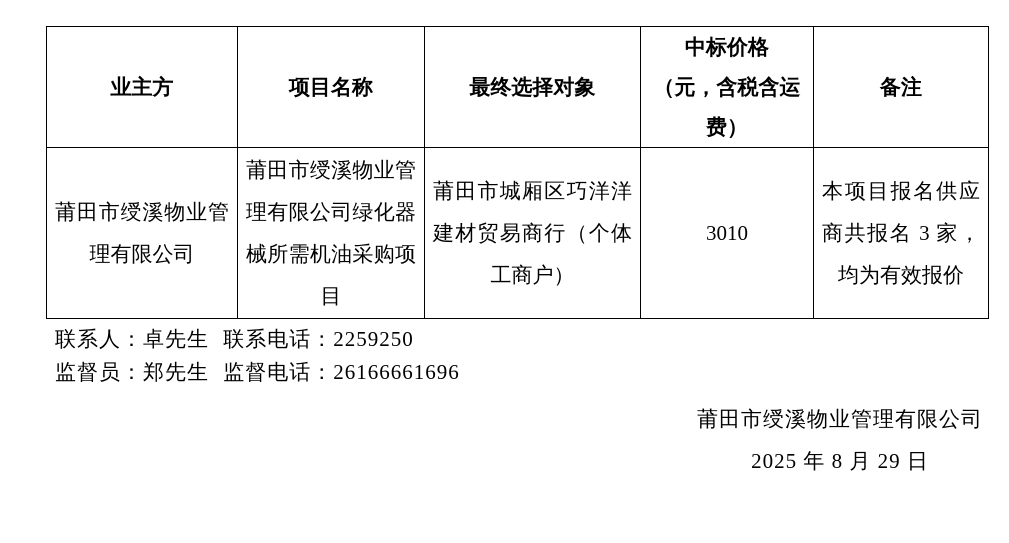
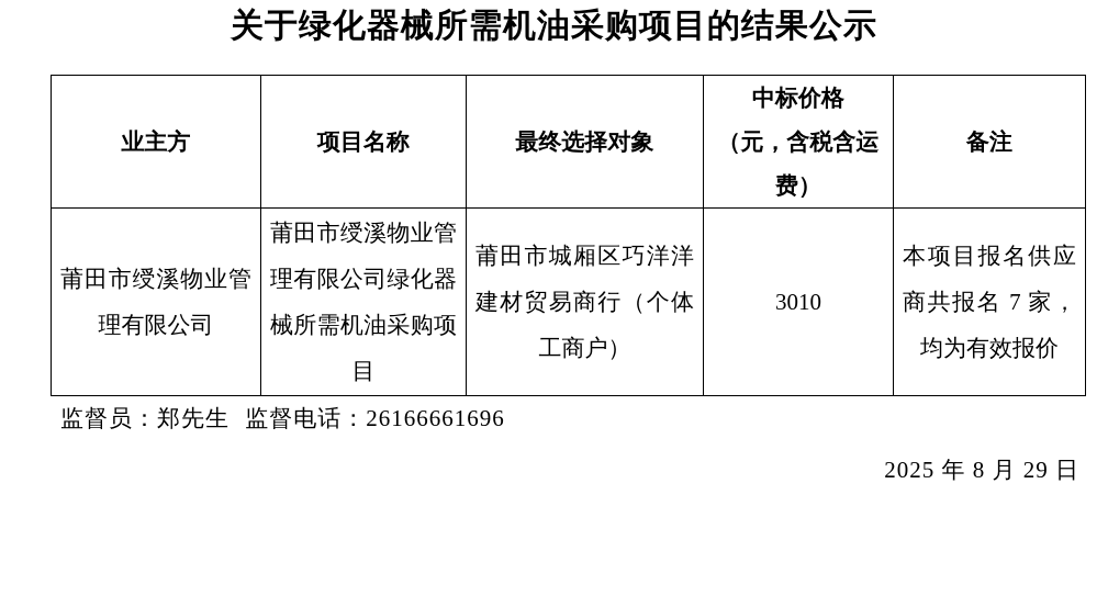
+ 关于绿化器械所需机油采购项目的结果公示
  业主方	项目名称	最终选择对象	中标价格 （元，含税含运费）	备注
- 莆田市绶溪物业管理有限公司	莆田市绶溪物业管理有限公司绿化器械所需机油采购项目	莆田市城厢区巧洋洋建材贸易商行（个体工商户）	3010	本项目报名供应商共报名 3 家，均为有效报价
+ 莆田市绶溪物业管理有限公司	莆田市绶溪物业管理有限公司绿化器械所需机油采购项目	莆田市城厢区巧洋洋建材贸易商行（个体工商户）	3010	本项目报名供应商共报名 7 家，均为有效报价
- 联系人：卓先生 联系电话：2259250
  监督员：郑先生 监督电话：26166661696
- 莆田市绶溪物业管理有限公司
  2025 年 8 月 29 日
